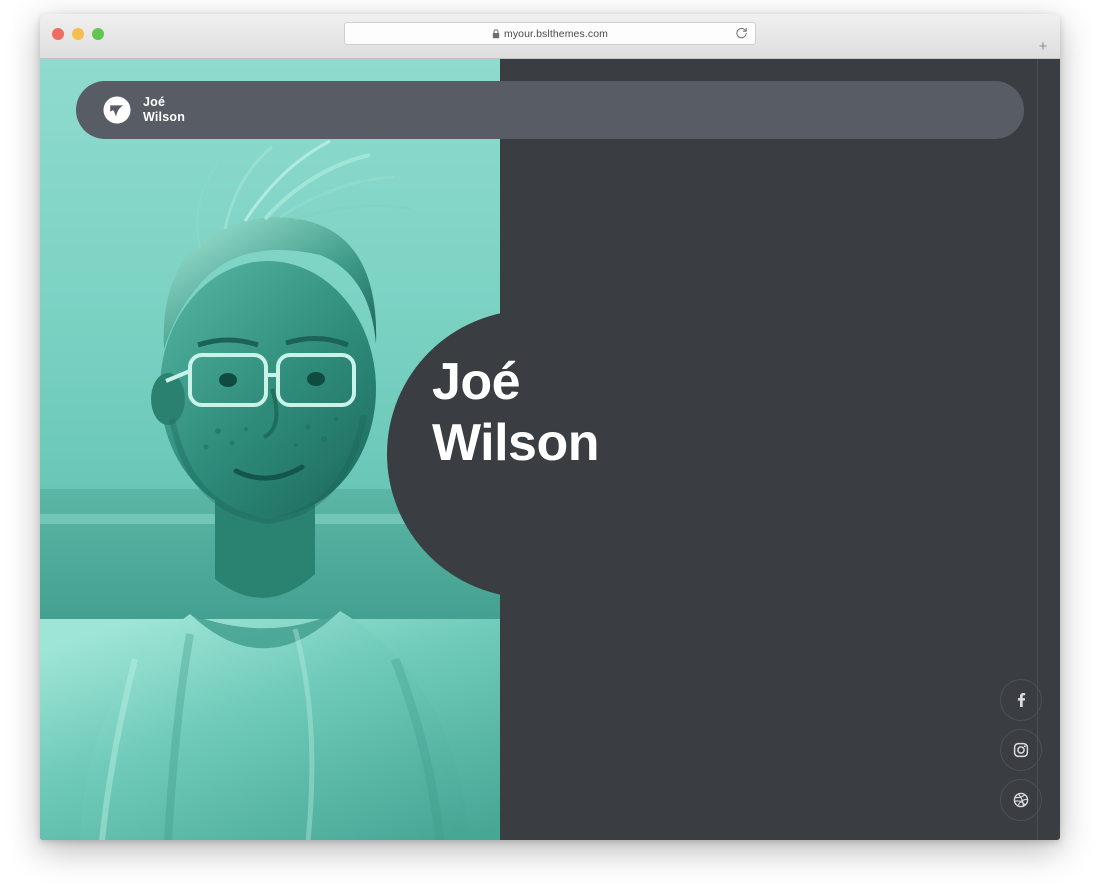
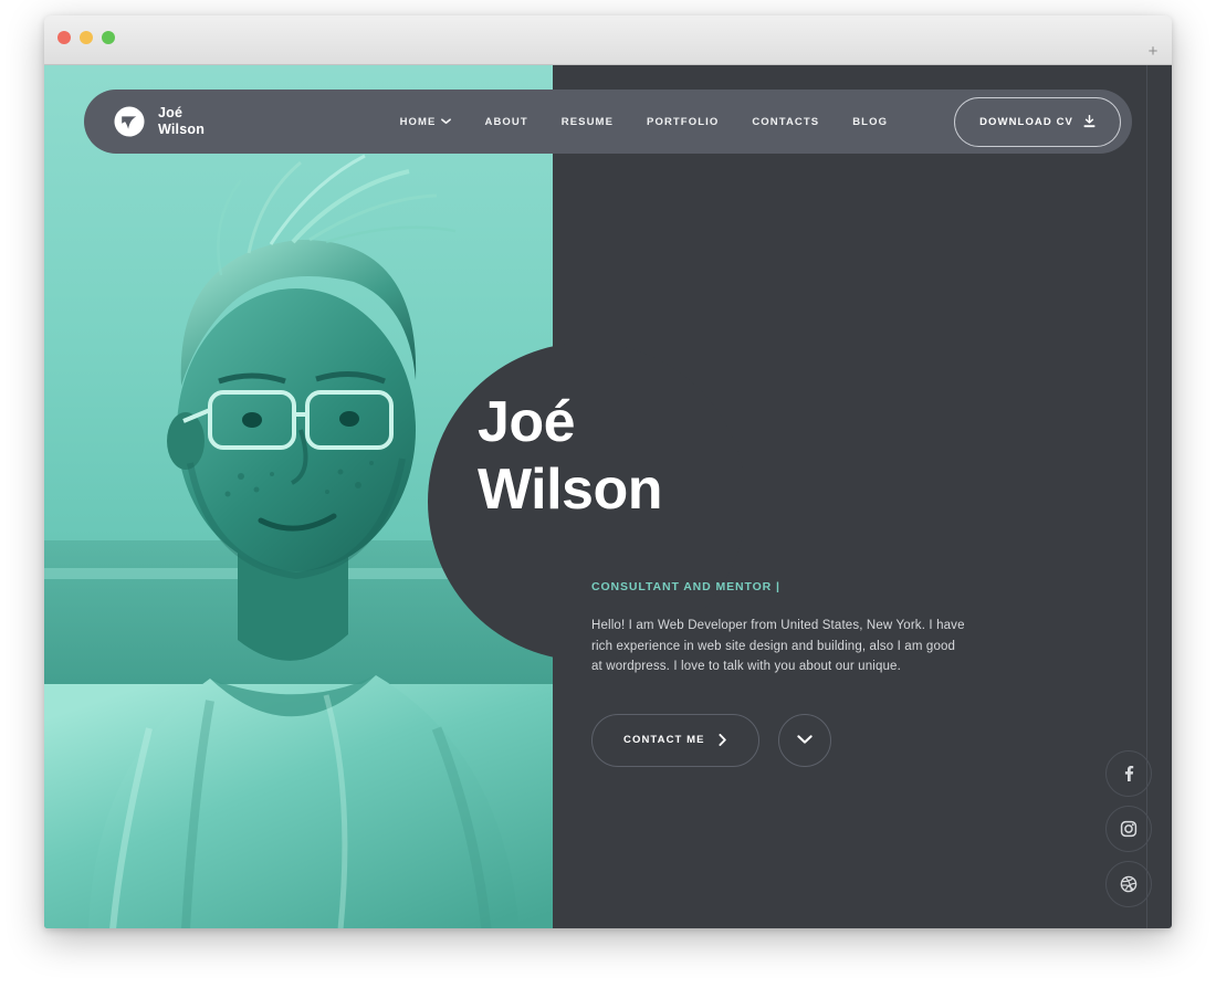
- myour.bslthemes.com
  +
  Joé
  Wilson
+ HOME
+ ABOUT
+ RESUME
+ PORTFOLIO
+ CONTACTS
+ BLOG
+ DOWNLOAD CV
  Joé
  Wilson
+ CONSULTANT AND MENTOR |
+ Hello! I am Web Developer from United States, New York. I have rich experience in web site design and building, also I am good at wordpress. I love to talk with you about our unique.
+ CONTACT ME
